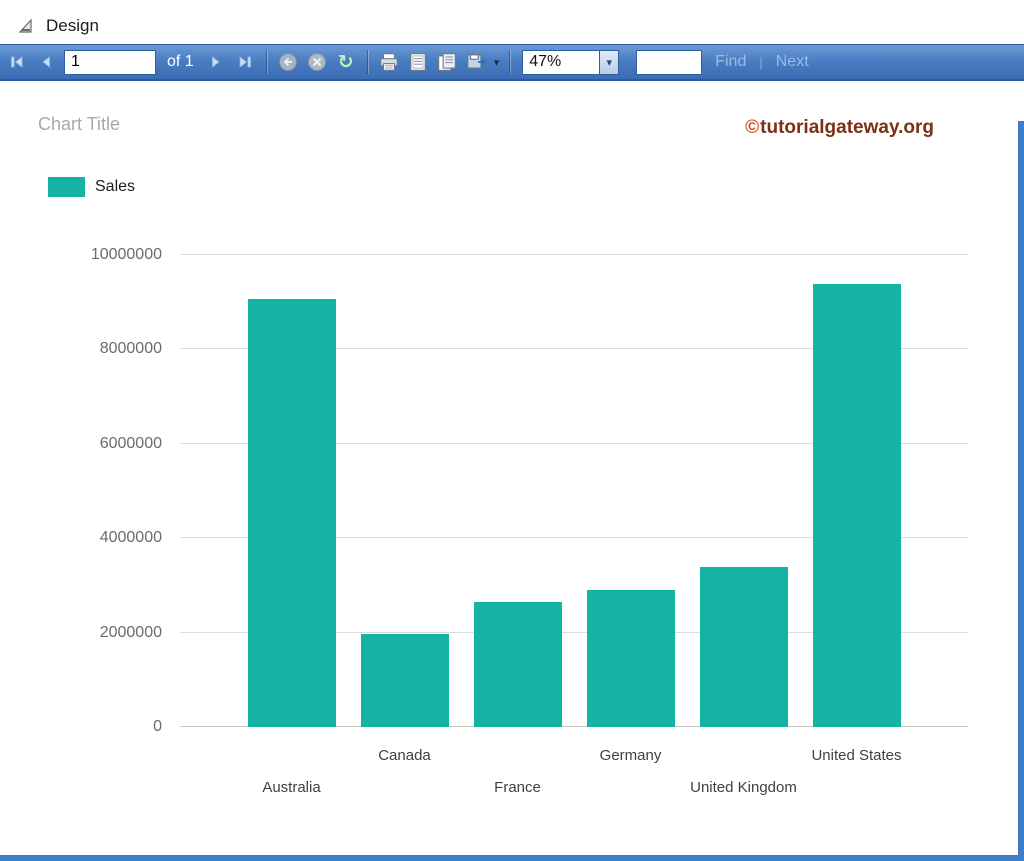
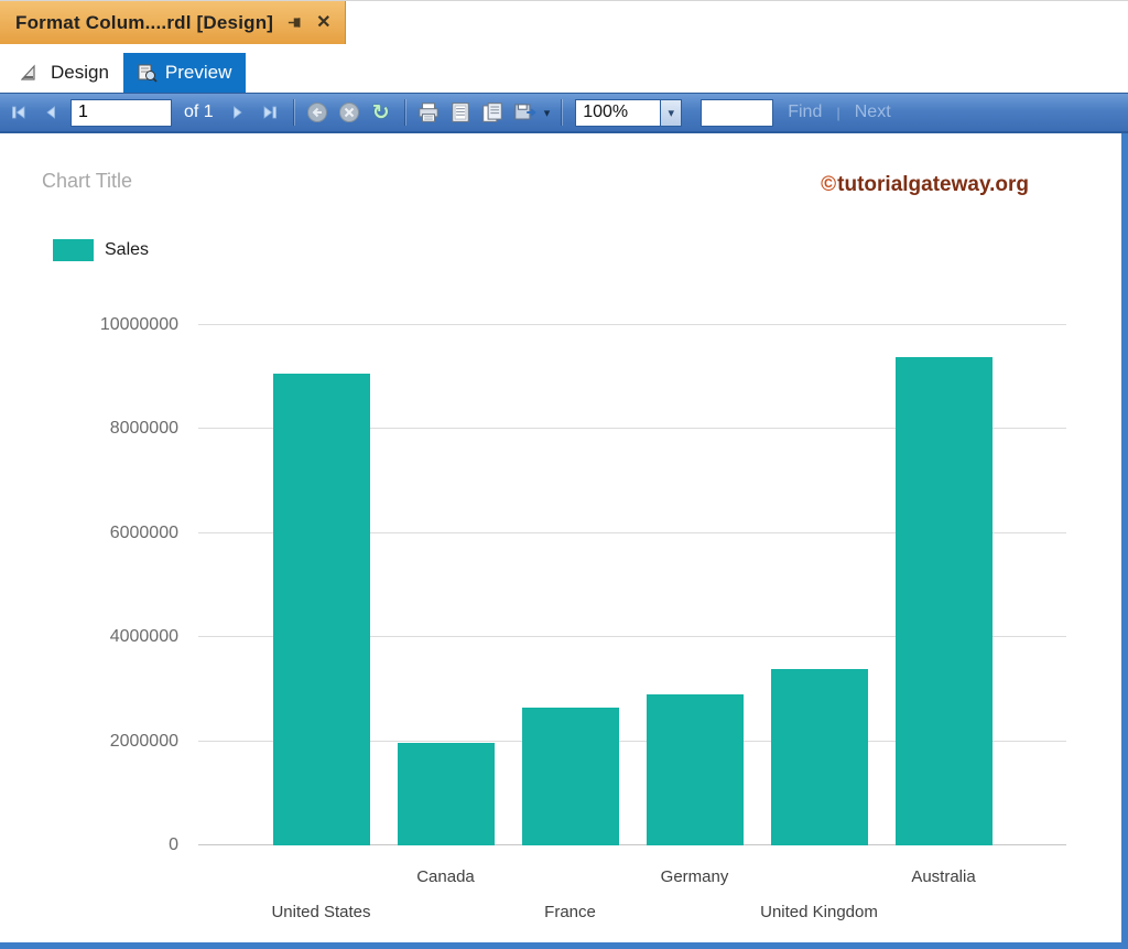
+ Format Colum....rdl [Design]
+ ✕
  Design
+ Preview
  1
  of 1
  ↻
  ▾
- 47%
+ 100%
  ▾
  Find
  |
  Next
  Chart Title
  ©tutorialgateway.org
  Sales
  0
  2000000
  4000000
  6000000
  8000000
  10000000
- Australia
+ United States
  Canada
  France
  Germany
  United Kingdom
- United States
+ Australia
